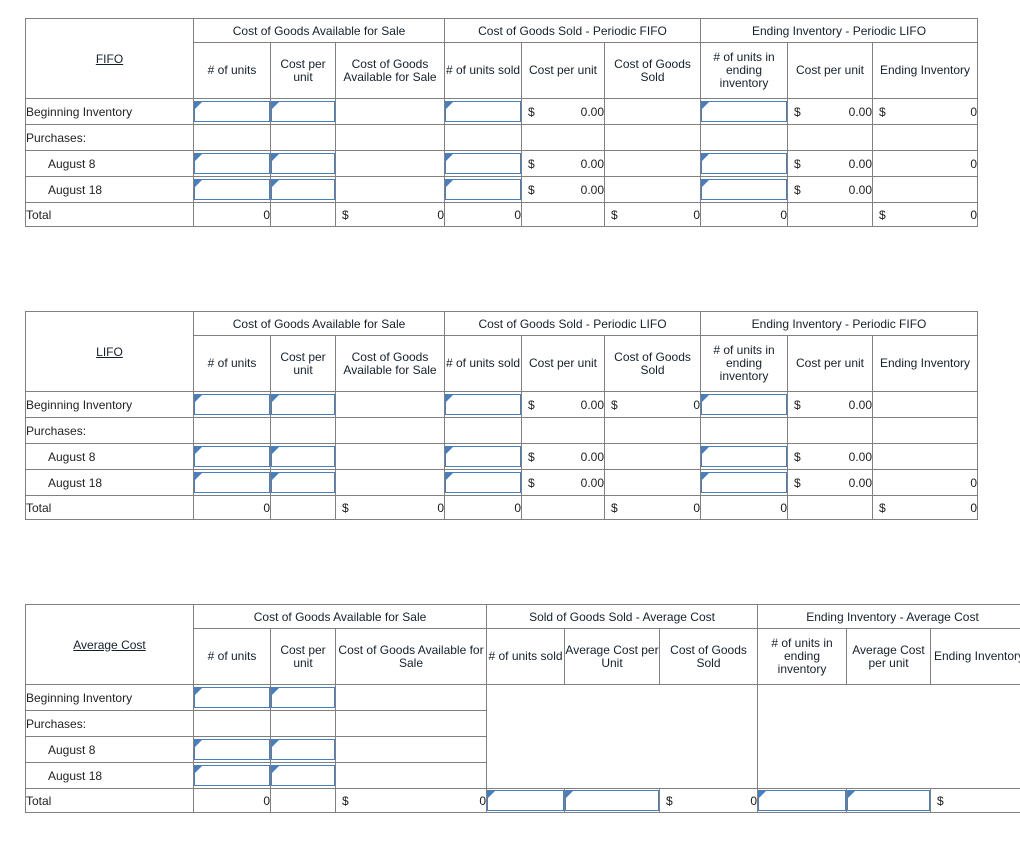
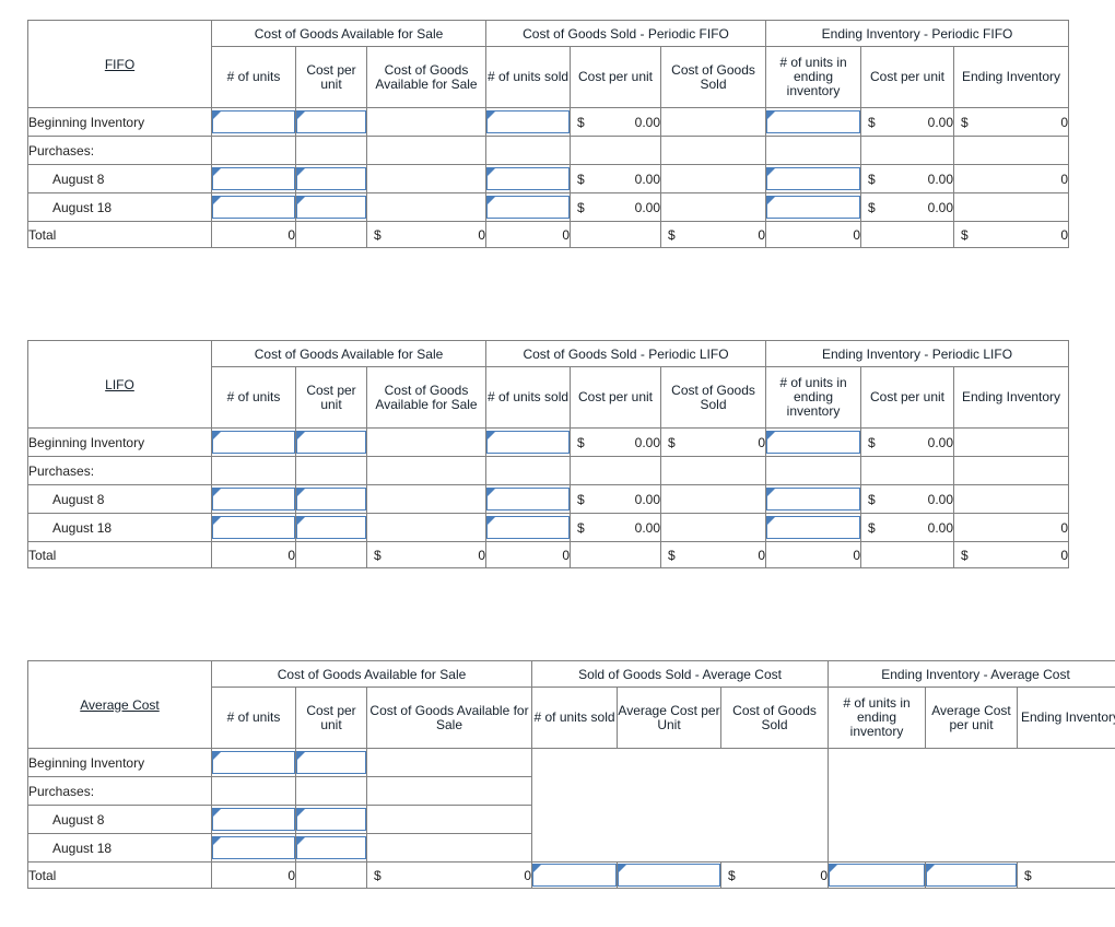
- FIFO	Cost of Goods Available for Sale	Cost of Goods Sold - Periodic FIFO	Ending Inventory - Periodic LIFO
+ FIFO	Cost of Goods Available for Sale	Cost of Goods Sold - Periodic FIFO	Ending Inventory - Periodic FIFO
  # of units	Cost per unit	Cost of Goods Available for Sale	# of units sold	Cost per unit	Cost of Goods Sold	# of units in ending inventory	Cost per unit	Ending Inventory
  Beginning Inventory					$ 0.00			$ 0.00	$ 0
  Purchases:
  August 8					$ 0.00			$ 0.00	0
  August 18					$ 0.00			$ 0.00
  Total	0		$ 0	0		$ 0	0		$ 0
- LIFO	Cost of Goods Available for Sale	Cost of Goods Sold - Periodic LIFO	Ending Inventory - Periodic FIFO
+ LIFO	Cost of Goods Available for Sale	Cost of Goods Sold - Periodic LIFO	Ending Inventory - Periodic LIFO
  # of units	Cost per unit	Cost of Goods Available for Sale	# of units sold	Cost per unit	Cost of Goods Sold	# of units in ending inventory	Cost per unit	Ending Inventory
  Beginning Inventory					$ 0.00	$ 0		$ 0.00
  Purchases:
  August 8					$ 0.00			$ 0.00
  August 18					$ 0.00			$ 0.00	0
  Total	0		$ 0	0		$ 0	0		$ 0
  Average Cost	Cost of Goods Available for Sale	Sold of Goods Sold - Average Cost	Ending Inventory - Average Cost
  # of units	Cost per unit	Cost of Goods Available for Sale	# of units sold	Average Cost per Unit	Cost of Goods Sold	# of units in ending inventory	Average Cost per unit	Ending Inventor
  Beginning Inventory
  Purchases:
  August 8
  August 18
  Total	0		$ 0			$ 0			$
